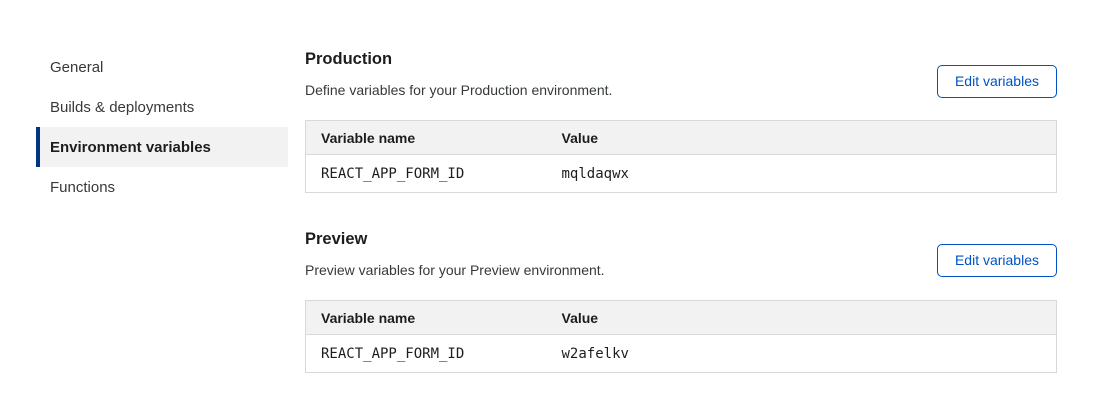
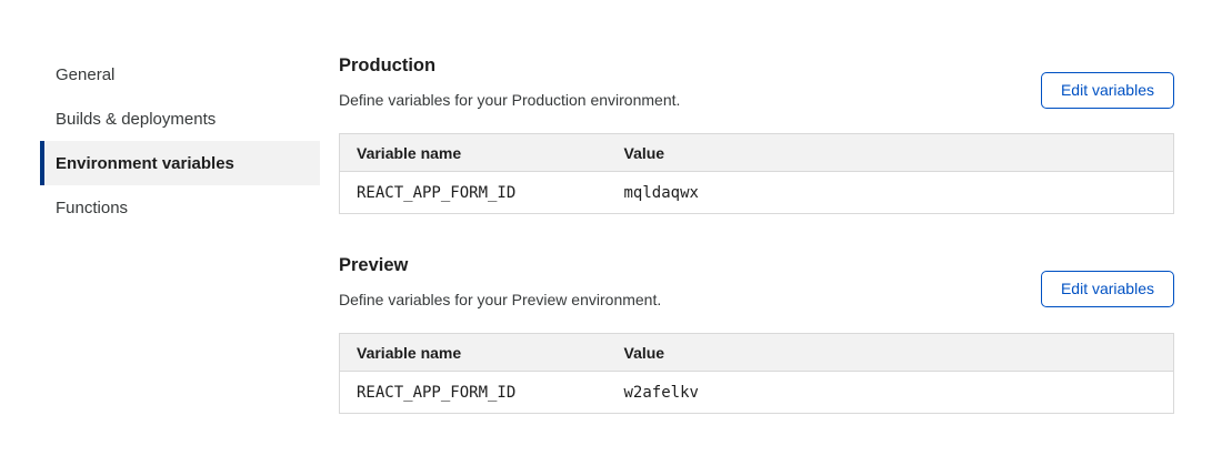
  General
  Builds & deployments
  Environment variables
  Functions
  Production
  Define variables for your Production environment.
  Edit variables
  Variable name	Value
  REACT_APP_FORM_ID	mqldaqwx
  Preview
- Preview variables for your Preview environment.
+ Define variables for your Preview environment.
  Edit variables
  Variable name	Value
  REACT_APP_FORM_ID	w2afelkv
